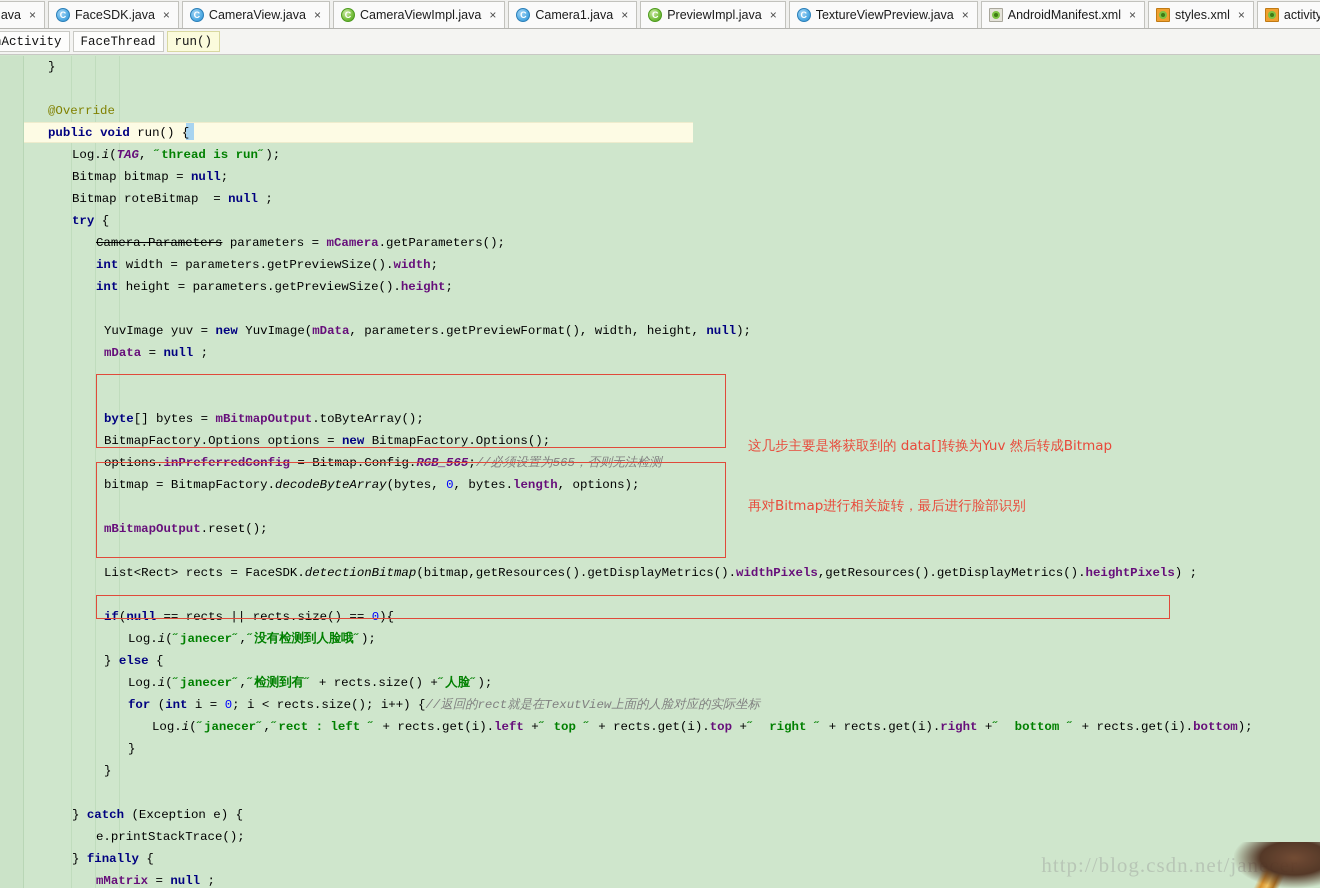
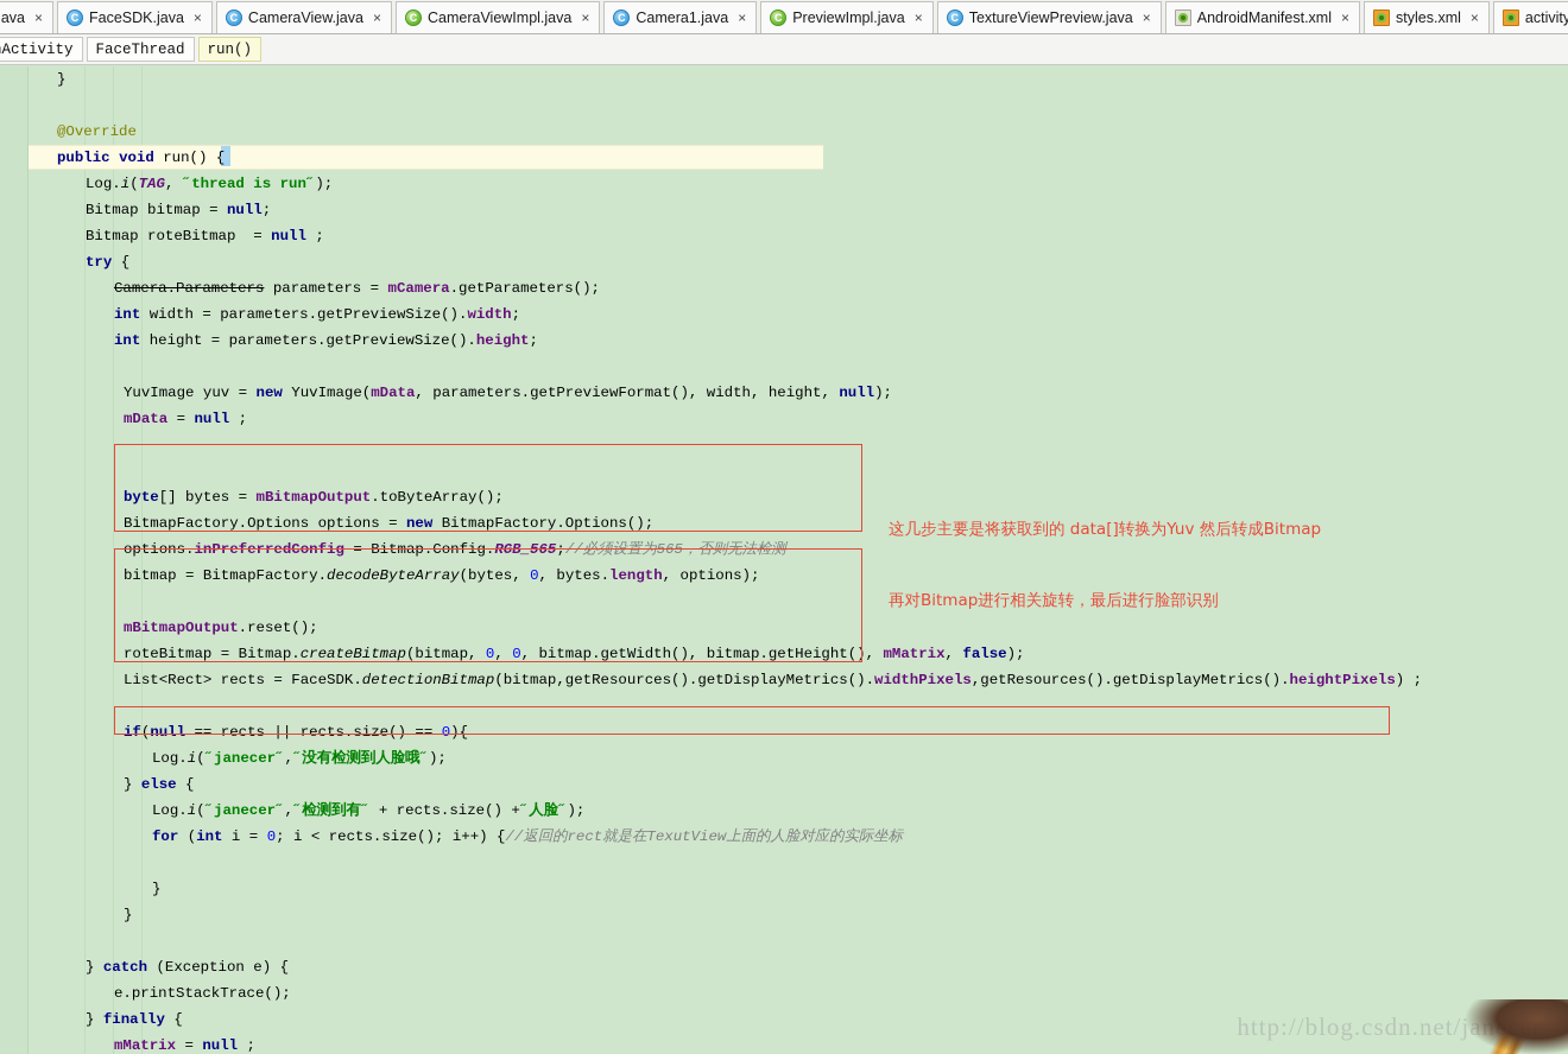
  ×
  C
  FaceSDK.java
  ×
  C
  CameraView.java
  ×
  C
  CameraViewImpl.java
  ×
  C
  Camera1.java
  ×
  C
  PreviewImpl.java
  ×
  C
  TextureViewPreview.java
  ×
  AndroidManifest.xml
  ×
  styles.xml
  ×
  activity
  Activity
  FaceThread
  run()
  }
  @Override
  public void run() {
  Log.i(TAG, ˝thread is run˝);
  Bitmap bitmap = null;
  Bitmap roteBitmap = null ;
  try {
  Camera.Parameters parameters = mCamera.getParameters();
  int width = parameters.getPreviewSize().width;
  int height = parameters.getPreviewSize().height;
  YuvImage yuv = new YuvImage(mData, parameters.getPreviewFormat(), width, height, null);
  mData = null ;
  byte[] bytes = mBitmapOutput.toByteArray();
  BitmapFactory.Options options = new BitmapFactory.Options();
  options.inPreferredConfig = Bitmap.Config.RGB_565;//必须设置为565，否则无法检测
  bitmap = BitmapFactory.decodeByteArray(bytes, 0, bytes.length, options);
  mBitmapOutput.reset();
+ roteBitmap = Bitmap.createBitmap(bitmap, 0, 0, bitmap.getWidth(), bitmap.getHeight(), mMatrix, false);
  List<Rect> rects = FaceSDK.detectionBitmap(bitmap,getResources().getDisplayMetrics().widthPixels,getResources().getDisplayMetrics().heightPixels) ;
  if(null == rects || rects.size() == 0){
  Log.i(˝janecer˝,˝没有检测到人脸哦˝);
  } else {
  Log.i(˝janecer˝,˝检测到有˝ + rects.size() +˝人脸˝);
  for (int i = 0; i < rects.size(); i++) {//返回的rect就是在TexutView上面的人脸对应的实际坐标
- Log.i(˝janecer˝,˝rect : left ˝ + rects.get(i).left +˝ top ˝ + rects.get(i).top +˝ right ˝ + rects.get(i).right +˝ bottom ˝ + rects.get(i).bottom);
  }
  }
  } catch (Exception e) {
  e.printStackTrace();
  } finally {
  mMatrix = null ;
  这几步主要是将获取到的 data[]转换为Yuv 然后转成Bitmap
  再对Bitmap进行相关旋转，最后进行脸部识别
  http://blog.csdn.net/
